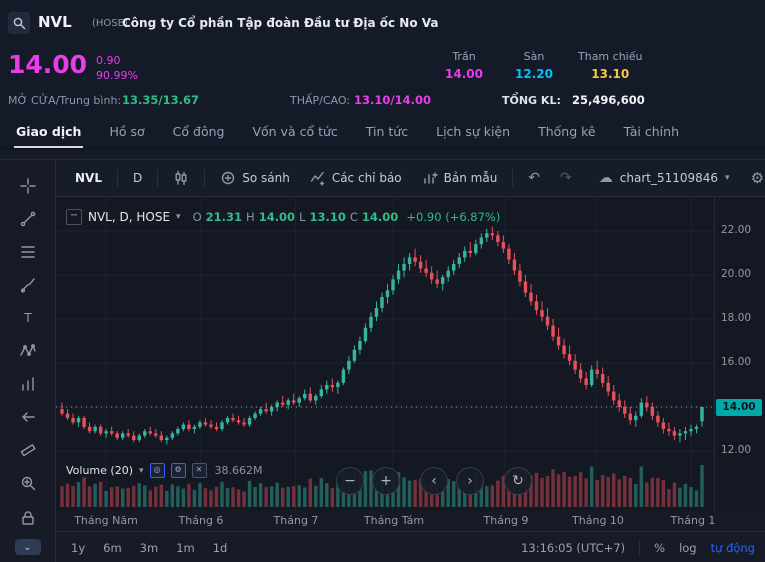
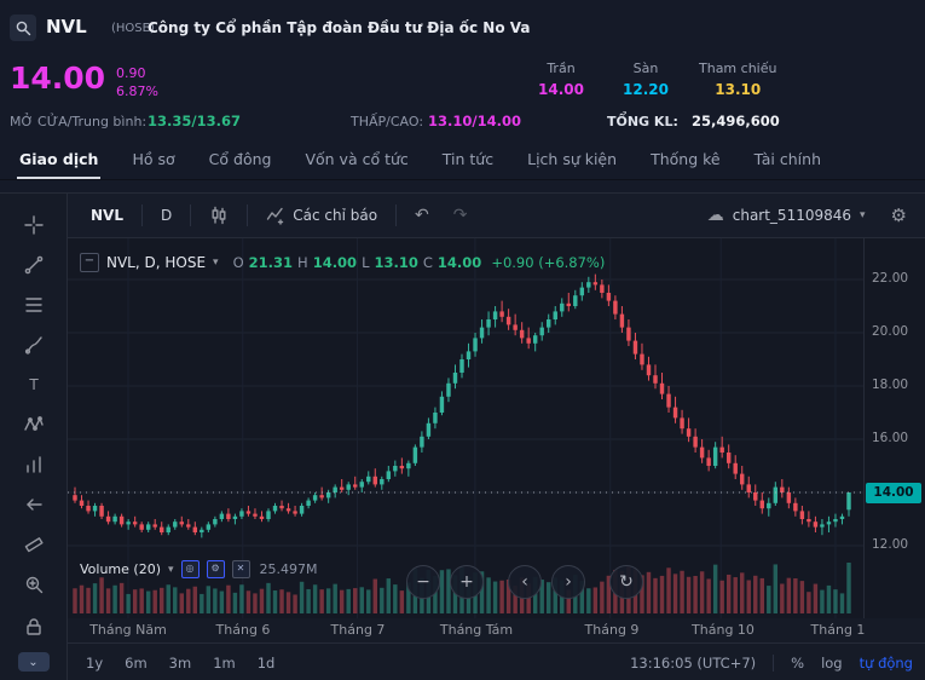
  NVL
  (HOSE)
  Công ty Cổ phần Tập đoàn Đầu tư Địa ốc No Va
  14.00
  0.90
- 90.99%
+ 6.87%
  Trần
  14.00
  Sàn
  12.20
  Tham chiếu
  13.10
  MỞ CỬA/Trung bình:
  13.35/13.67
  THẤP/CAO:
  13.10/14.00
  TỔNG KL:
  25,496,600
  Giao dịch
  Hồ sơ
  Cổ đông
  Vốn và cổ tức
  Tin tức
  Lịch sự kiện
  Thống kê
  Tài chính
  T
  ⌄
  NVL
  D
- So sánh
  Các chỉ báo
- Bản mẫu
  ↶
  ↷
  ☁
  chart_51109846
  ▾
  ⚙
  −
  NVL, D, HOSE
  ▾
  O
  21.31
  H
  14.00
  L
  13.10
  C
  14.00
  +0.90 (+6.87%)
  Volume (20)
  ▾
  ◎
  ⚙
  ✕
- 38.662M
+ 25.497M
  −
  +
  ‹
  ›
  ↻
  22.00
  20.00
  18.00
  16.00
  12.00
  14.00
  Tháng Năm
  Tháng 6
  Tháng 7
  Tháng Tám
  Tháng 9
  Tháng 10
  Tháng 1
  1y
  6m
  3m
  1m
  1d
  13:16:05 (UTC+7)
  %
  log
  tự động
